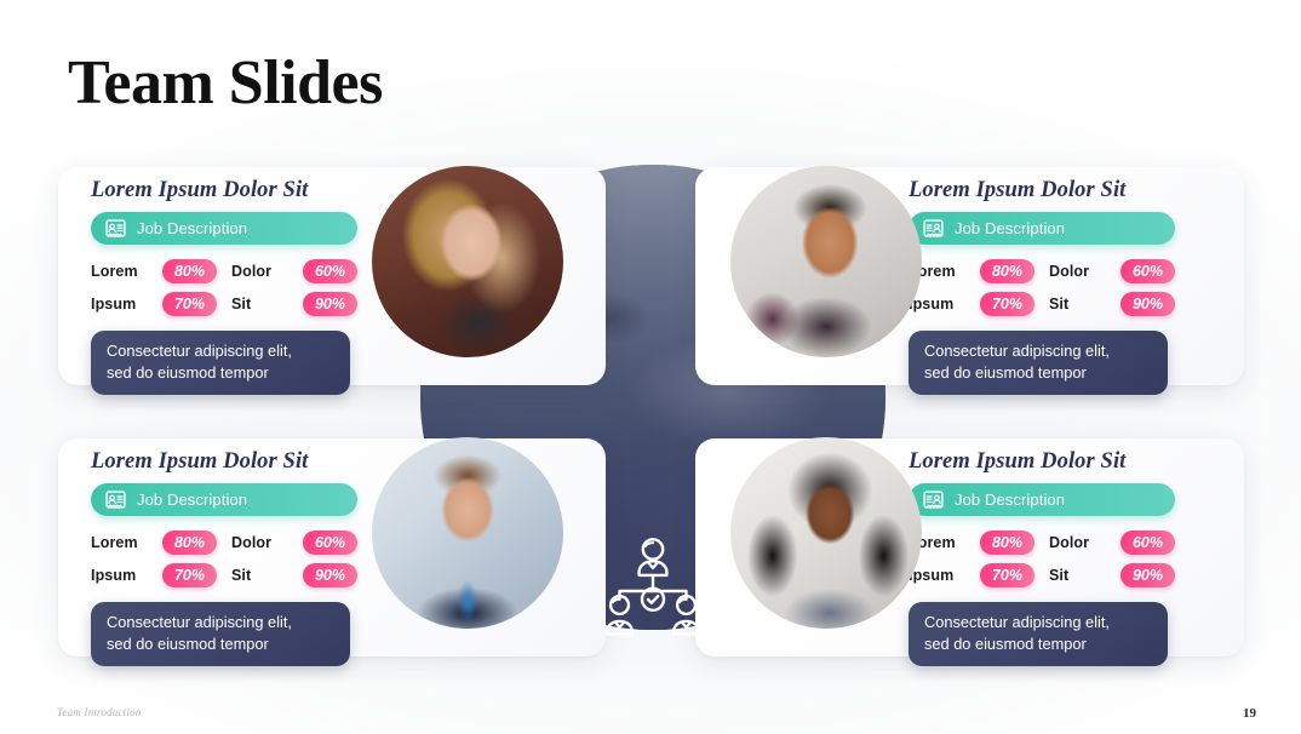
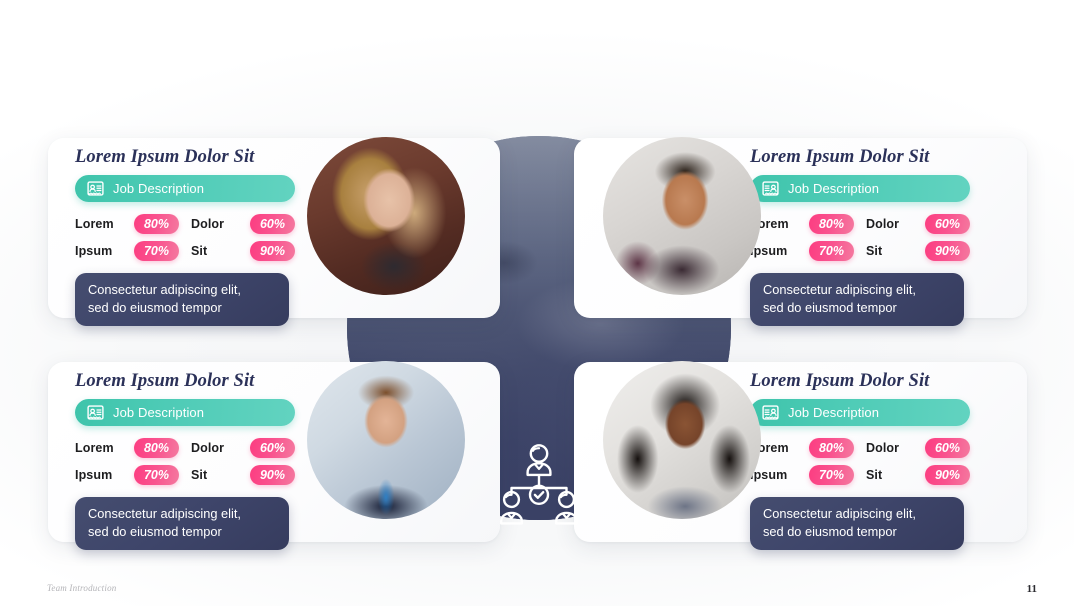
- Team Slides
  Lorem Ipsum Dolor Sit
  Job Description
  Lorem
  80%
  Dolor
  60%
  Ipsum
  70%
  Sit
  90%
  Consectetur adipiscing elit,
  sed do eiusmod tempor
  orem Ipsum Dolor Sit
  Job Description
  orem
  80%
  Dolor
  60%
  70%
  Sit
  90%
  Consectetur adipiscing elit,
  sed do eiusmod tempor
  Lorem Ipsum Dolor Sit
  Job Description
  Lorem
  80%
  Dolor
  60%
  Ipsum
  70%
  Sit
  90%
  Consectetur adipiscing elit,
  sed do eiusmod tempor
  orem Ipsum Dolor Sit
  Job Description
  orem
  80%
  Dolor
  60%
  70%
  Sit
  90%
  Consectetur adipiscing elit,
  sed do eiusmod tempor
  Team Introduction
- 19
+ 11
